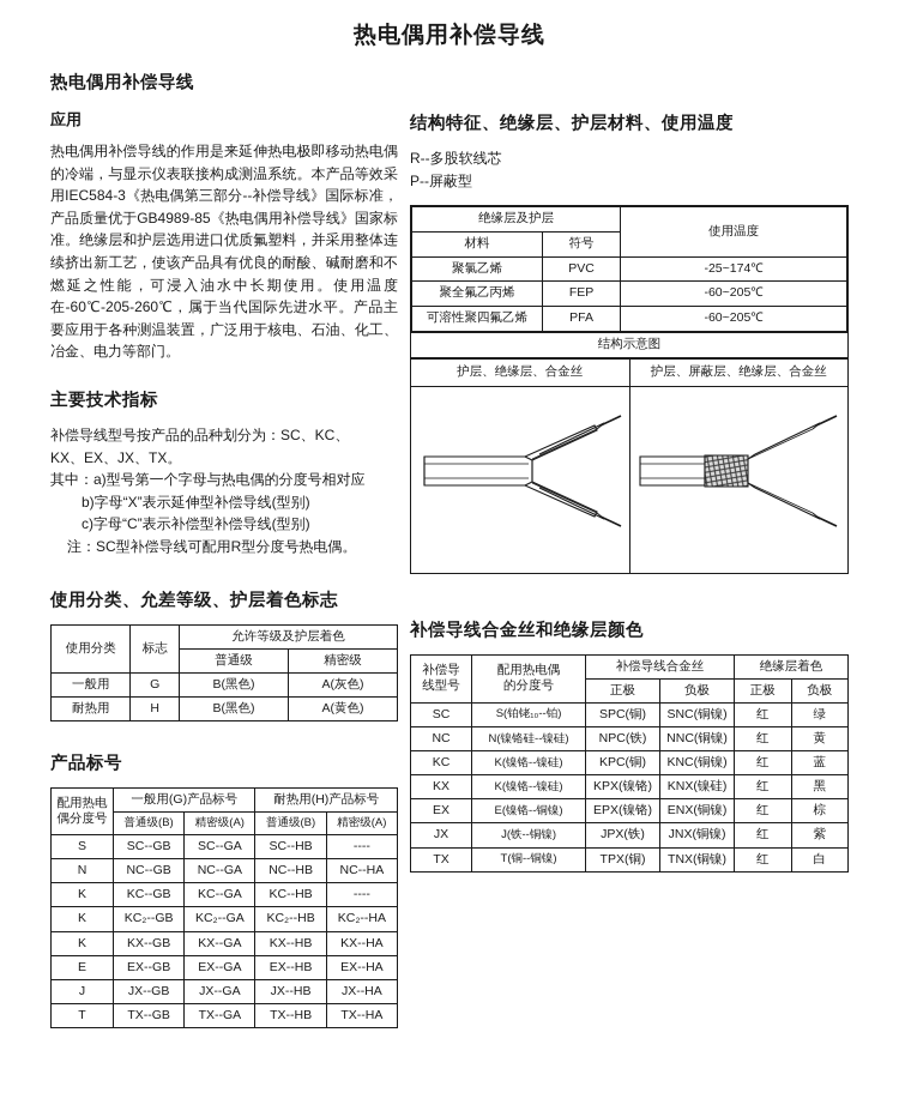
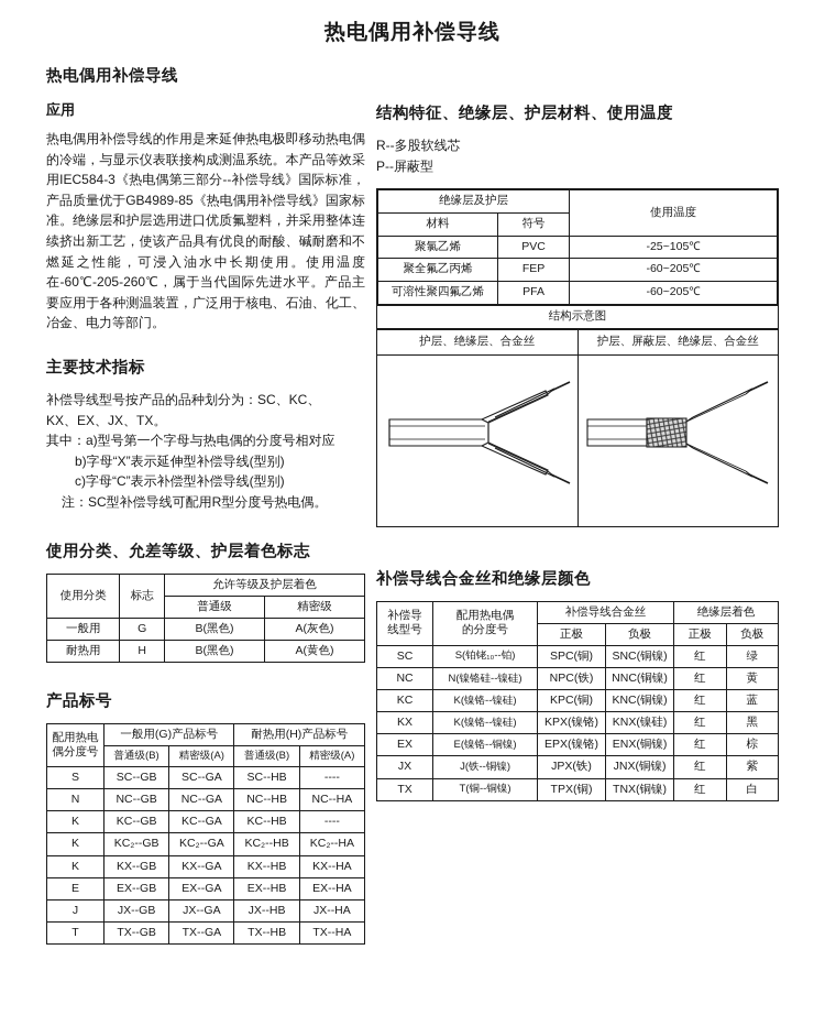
  热电偶用补偿导线
  热电偶用补偿导线
  应用
  热电偶用补偿导线的作用是来延伸热电极即移动热电偶的冷端，与显示仪表联接构成测温系统。本产品等效采用IEC584-3《热电偶第三部分--补偿导线》国际标准，产品质量优于GB4989-85《热电偶用补偿导线》国家标准。绝缘层和护层选用进口优质氟塑料，并采用整体连续挤出新工艺，使该产品具有优良的耐酸、碱耐磨和不燃延之性能，可浸入油水中长期使用。使用温度在-60℃-205-260℃，属于当代国际先进水平。产品主要应用于各种测温装置，广泛用于核电、石油、化工、冶金、电力等部门。
  主要技术指标
  补偿导线型号按产品的品种划分为：SC、KC、
  KX、EX、JX、TX。
  其中：a)型号第一个字母与热电偶的分度号相对应
  b)字母“X”表示延伸型补偿导线(型别)
  c)字母“C”表示补偿型补偿导线(型别)
  注：SC型补偿导线可配用R型分度号热电偶。
  使用分类、允差等级、护层着色标志
  使用分类	标志	允许等级及护层着色
  普通级	精密级
  一般用	G	B(黑色)	A(灰色)
  耐热用	H	B(黑色)	A(黄色)
  产品标号
  配用热电 偶分度号	一般用(G)产品标号	耐热用(H)产品标号
  普通级(B)	精密级(A)	普通级(B)	精密级(A)
  S	SC--GB	SC--GA	SC--HB	----
  N	NC--GB	NC--GA	NC--HB	NC--HA
  K	KC--GB	KC--GA	KC--HB	----
  K	KC₂--GB	KC₂--GA	KC₂--HB	KC₂--HA
  K	KX--GB	KX--GA	KX--HB	KX--HA
  E	EX--GB	EX--GA	EX--HB	EX--HA
  J	JX--GB	JX--GA	JX--HB	JX--HA
  T	TX--GB	TX--GA	TX--HB	TX--HA
  结构特征、绝缘层、护层材料、使用温度
  R--多股软线芯
  P--屏蔽型
  绝缘层及护层	使用温度
  材料	符号
- 聚氯乙烯	PVC	-25~174℃
+ 聚氯乙烯	PVC	-25~105℃
  聚全氟乙丙烯	FEP	-60~205℃
  可溶性聚四氟乙烯	PFA	-60~205℃
  结构示意图
  护层、绝缘层、合金丝
  护层、屏蔽层、绝缘层、合金丝
  补偿导线合金丝和绝缘层颜色
  补偿导 线型号	配用热电偶 的分度号	补偿导线合金丝	绝缘层着色
  正极	负极	正极	负极
  SC	S(铂铑₁₀--铂)	SPC(铜)	SNC(铜镍)	红	绿
  NC	N(镍铬硅--镍硅)	NPC(铁)	NNC(铜镍)	红	黄
  KC	K(镍铬--镍硅)	KPC(铜)	KNC(铜镍)	红	蓝
  KX	K(镍铬--镍硅)	KPX(镍铬)	KNX(镍硅)	红	黑
  EX	E(镍铬--铜镍)	EPX(镍铬)	ENX(铜镍)	红	棕
  JX	J(铁--铜镍)	JPX(铁)	JNX(铜镍)	红	紫
  TX	T(铜--铜镍)	TPX(铜)	TNX(铜镍)	红	白
